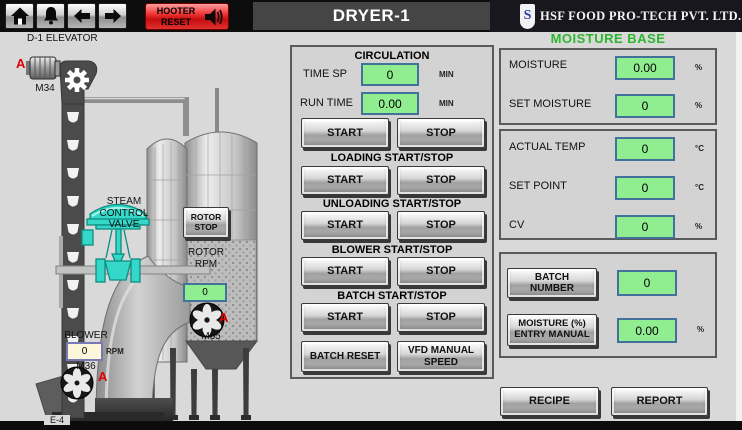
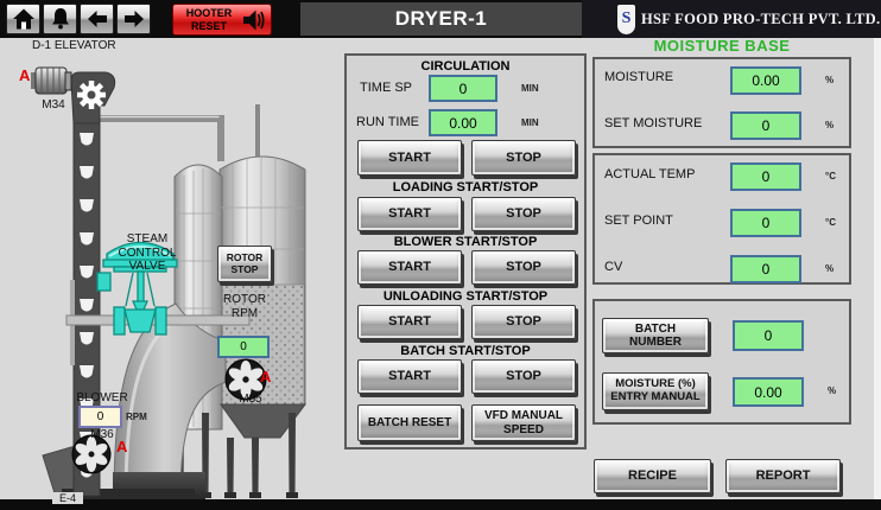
  HOOTER
  RESET
  DRYER-1
  S
  HSF FOOD PRO-TECH PVT. LTD.
  D-1 ELEVATOR
  A
  M34
  STEAM
  CONTROL
  VALVE
  ROTOR
  STOP
  ROTOR
  RPM
  0
  A
  M35
  BLOWER
  0
  RPM
  M36
  A
  E-4
  CIRCULATION
  TIME SP
  0
  MIN
  RUN TIME
  0.00
  MIN
  START
  STOP
  LOADING START/STOP
  START
  STOP
- UNLOADING START/STOP
+ BLOWER START/STOP
  START
  STOP
- BLOWER START/STOP
+ UNLOADING START/STOP
  START
  STOP
  BATCH START/STOP
  START
  STOP
  BATCH RESET
  VFD MANUAL
  SPEED
  MOISTURE BASE
  MOISTURE
  0.00
  %
  SET MOISTURE
  0
  %
  ACTUAL TEMP
  0
  °C
  SET POINT
  0
  °C
  CV
  0
  %
  BATCH NUMBER
  0
  MOISTURE (%)
  ENTRY MANUAL
  0.00
  %
  RECIPE
  REPORT
